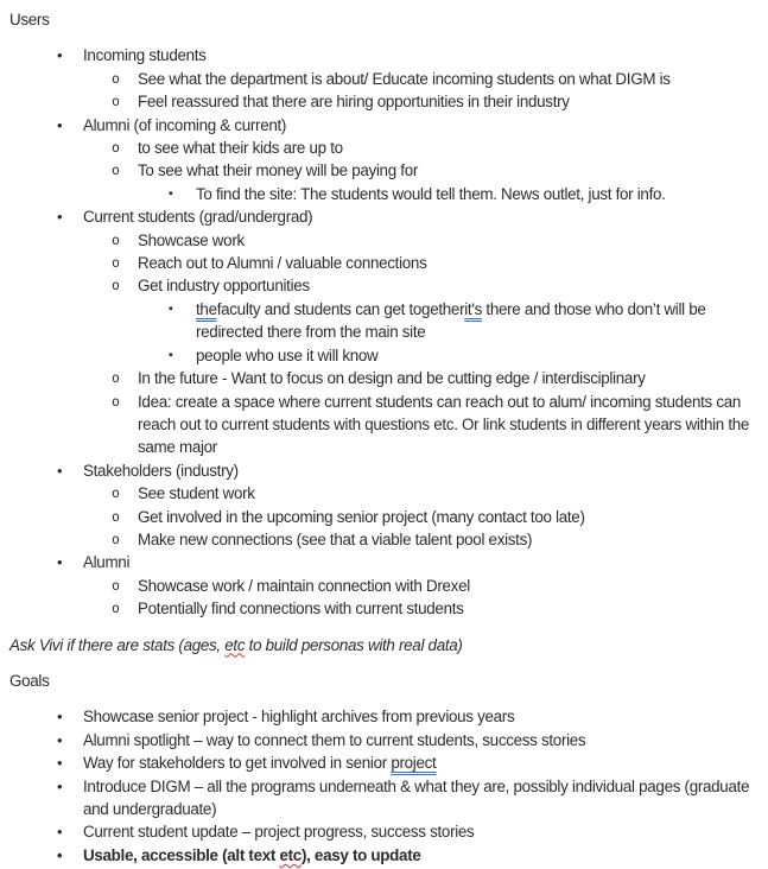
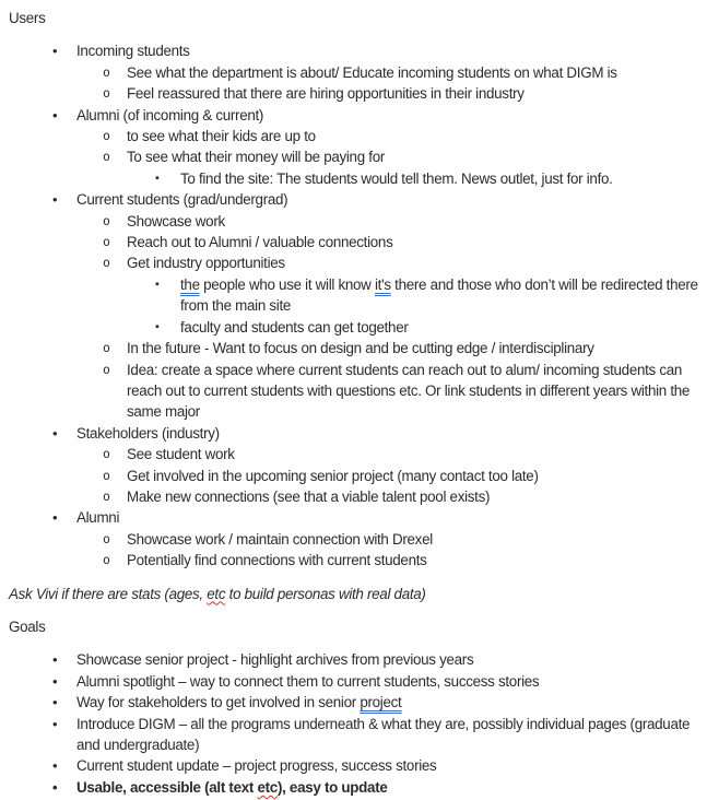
  Users
  •
  Incoming students
  o
  See what the department is about/ Educate incoming students on what DIGM is
  o
  Feel reassured that there are hiring opportunities in their industry
  •
  Alumni (of incoming & current)
  o
  to see what their kids are up to
  o
  To see what their money will be paying for
  ▪
  To find the site: The students would tell them. News outlet, just for info.
  •
  Current students (grad/undergrad)
  o
  Showcase work
  o
  Reach out to Alumni / valuable connections
  o
  Get industry opportunities
  ▪
- thefaculty and students can get togetherit's there and those who don’t will be redirected there from the main site
+ the people who use it will know it's there and those who don’t will be redirected there from the main site
  ▪
- people who use it will know
+ faculty and students can get together
  o
  In the future - Want to focus on design and be cutting edge / interdisciplinary
  o
  Idea: create a space where current students can reach out to alum/ incoming students can reach out to current students with questions etc. Or link students in different years within the same major
  •
  Stakeholders (industry)
  o
  See student work
  o
  Get involved in the upcoming senior project (many contact too late)
  o
  Make new connections (see that a viable talent pool exists)
  •
  Alumni
  o
  Showcase work / maintain connection with Drexel
  o
  Potentially find connections with current students
  Ask Vivi if there are stats (ages, etc to build personas with real data)
  Goals
  •
  Showcase senior project - highlight archives from previous years
  •
  Alumni spotlight – way to connect them to current students, success stories
  •
  Way for stakeholders to get involved in senior project
  •
  Introduce DIGM – all the programs underneath & what they are, possibly individual pages (graduate and undergraduate)
  •
  Current student update – project progress, success stories
  •
  Usable, accessible (alt text etc), easy to update
